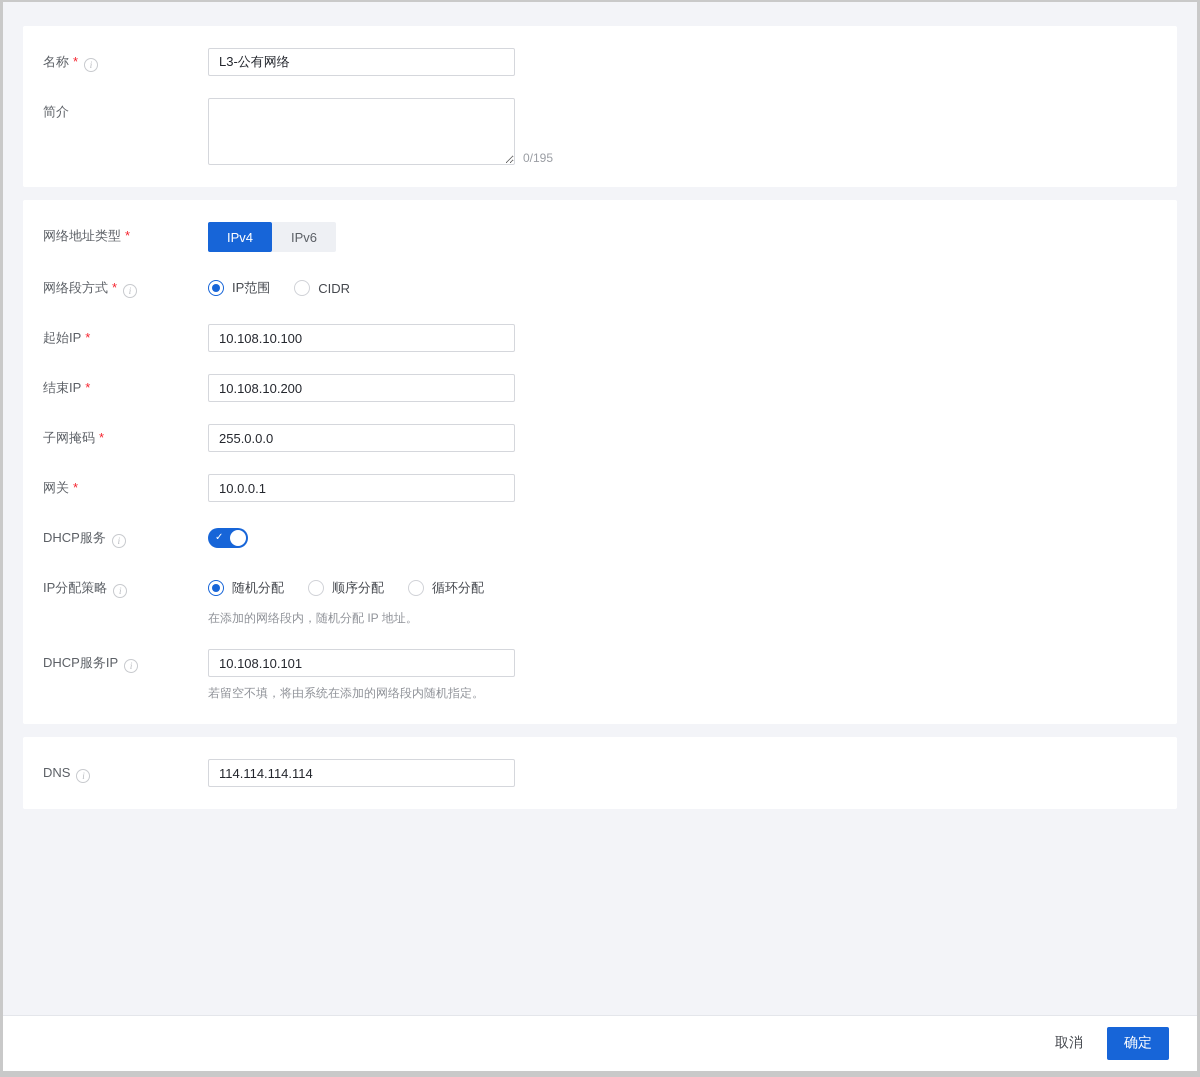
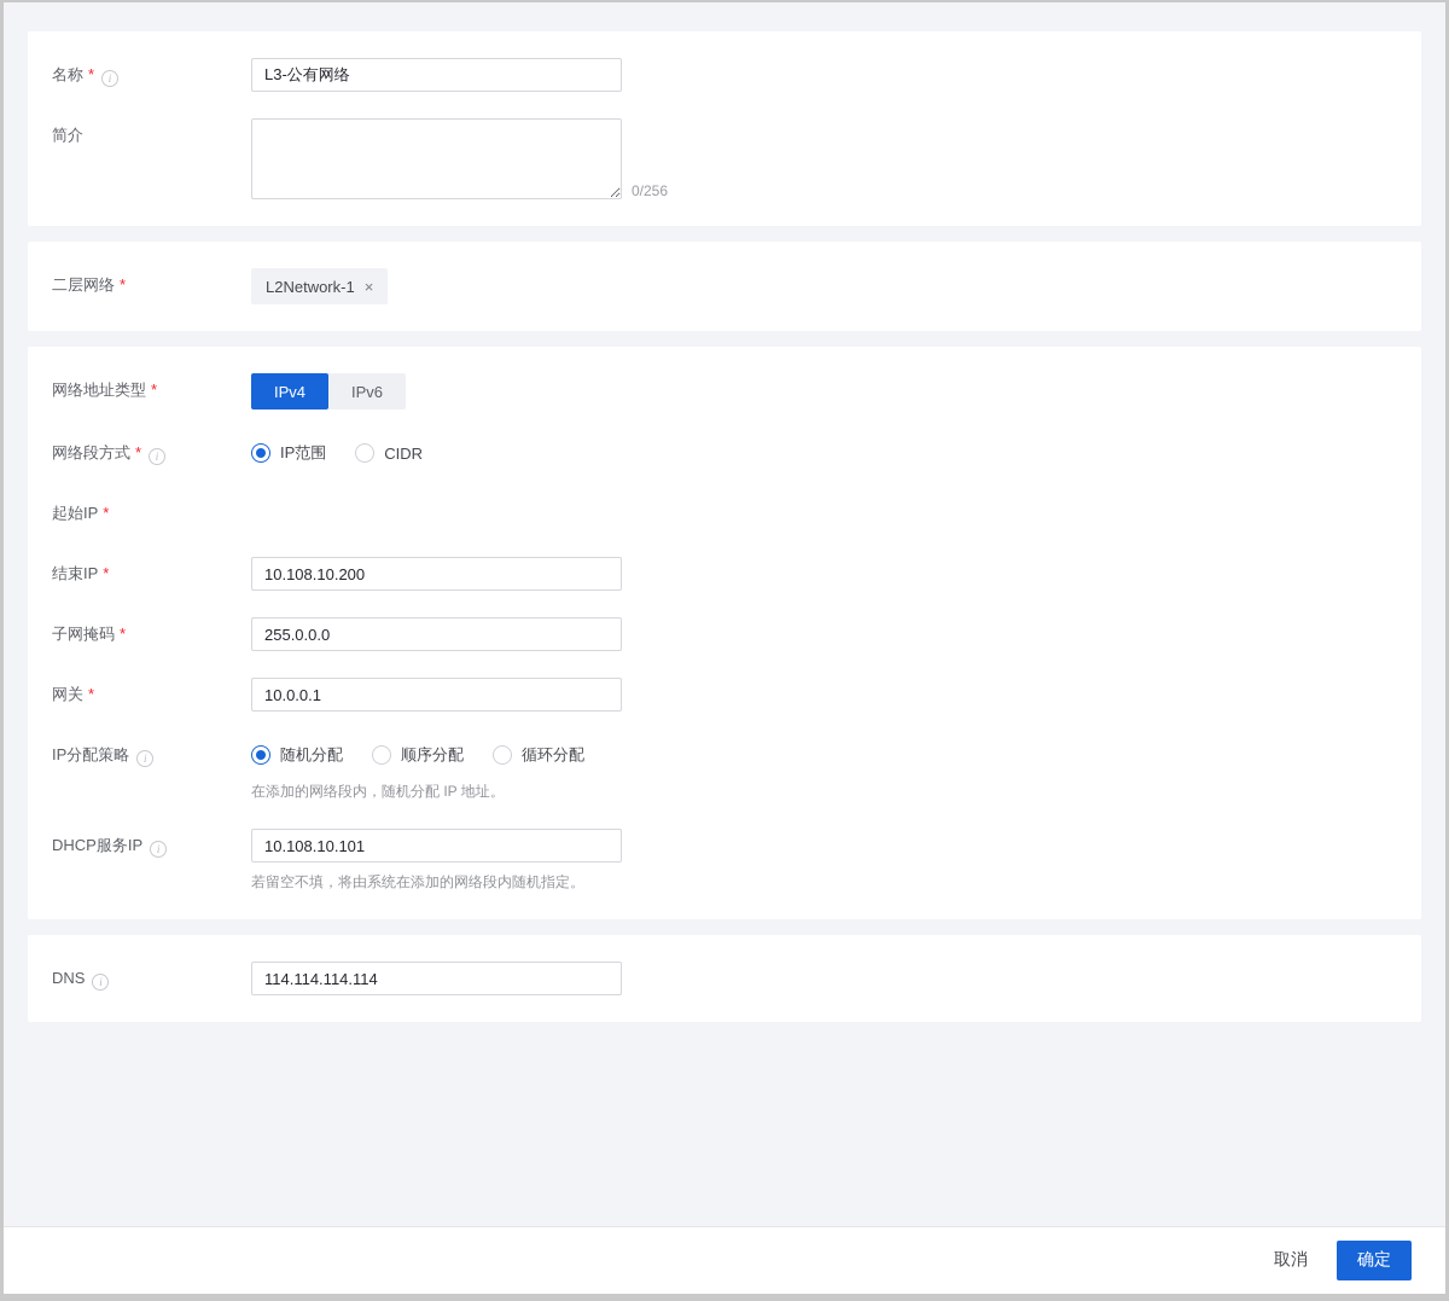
  名称 * i
  L3-公有网络
  简介
- 0/195
+ 0/256
+ 二层网络 *
+ L2Network-1
+ ×
  网络地址类型 *
  IPv4
  IPv6
  网络段方式 * i
  IP范围
  CIDR
  起始IP *
- 10.108.10.100
  结束IP *
  10.108.10.200
  子网掩码 *
  255.0.0.0
  网关 *
  10.0.0.1
- DHCP服务 i
- ✓
  IP分配策略 i
  随机分配
  顺序分配
  循环分配
  在添加的网络段内，随机分配 IP 地址。
  DHCP服务IP i
  10.108.10.101
  若留空不填，将由系统在添加的网络段内随机指定。
  DNS i
  114.114.114.114
  取消
  确定
